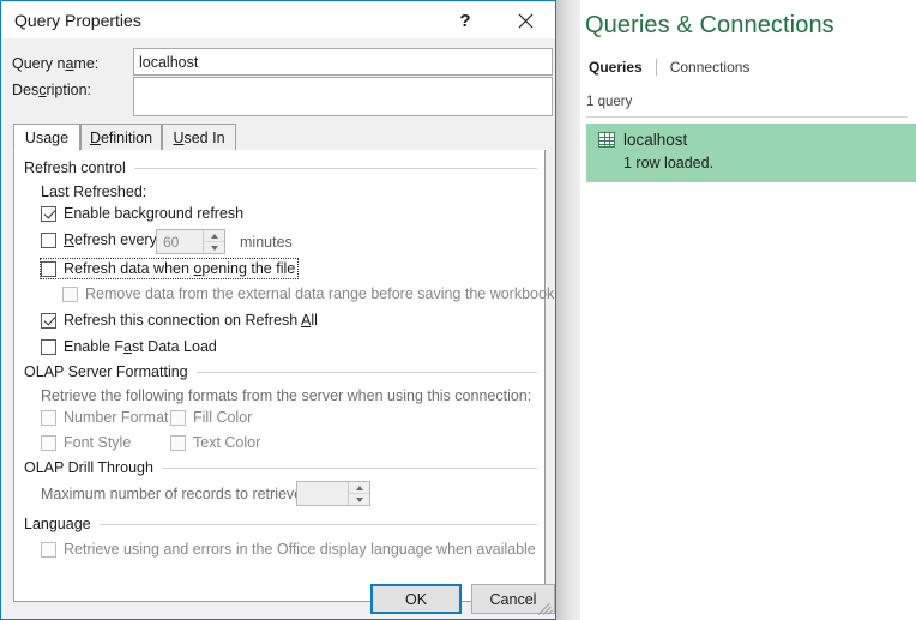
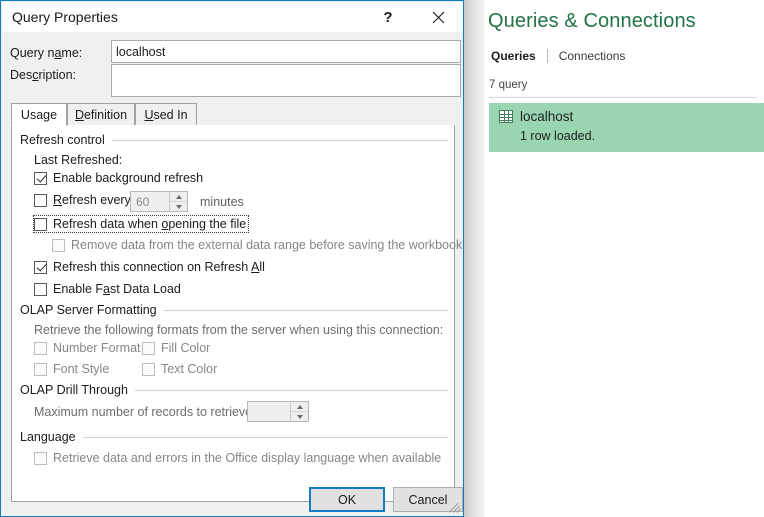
  Queries & Connections
  Queries
  Connections
- 1 query
+ 7 query
  localhost
  1 row loaded.
  Query Properties
  ?
  Query name:
  localhost
  Description:
  Usage
  Definition
  Used In
  Refresh control
  Last Refreshed:
  Enable background refresh
  Refresh every
  60
  minutes
  Refresh data when opening the file
  Remove data from the external data range before saving the workbook
  Refresh this connection on Refresh All
  Enable Fast Data Load
  OLAP Server Formatting
  Retrieve the following formats from the server when using this connection:
  Number Format
  Fill Color
  Font Style
  Text Color
  OLAP Drill Through
  Maximum number of records to retriev
  Language
- Retrieve using and errors in the Office display language when available
+ Retrieve data and errors in the Office display language when available
  OK
  Cancel
